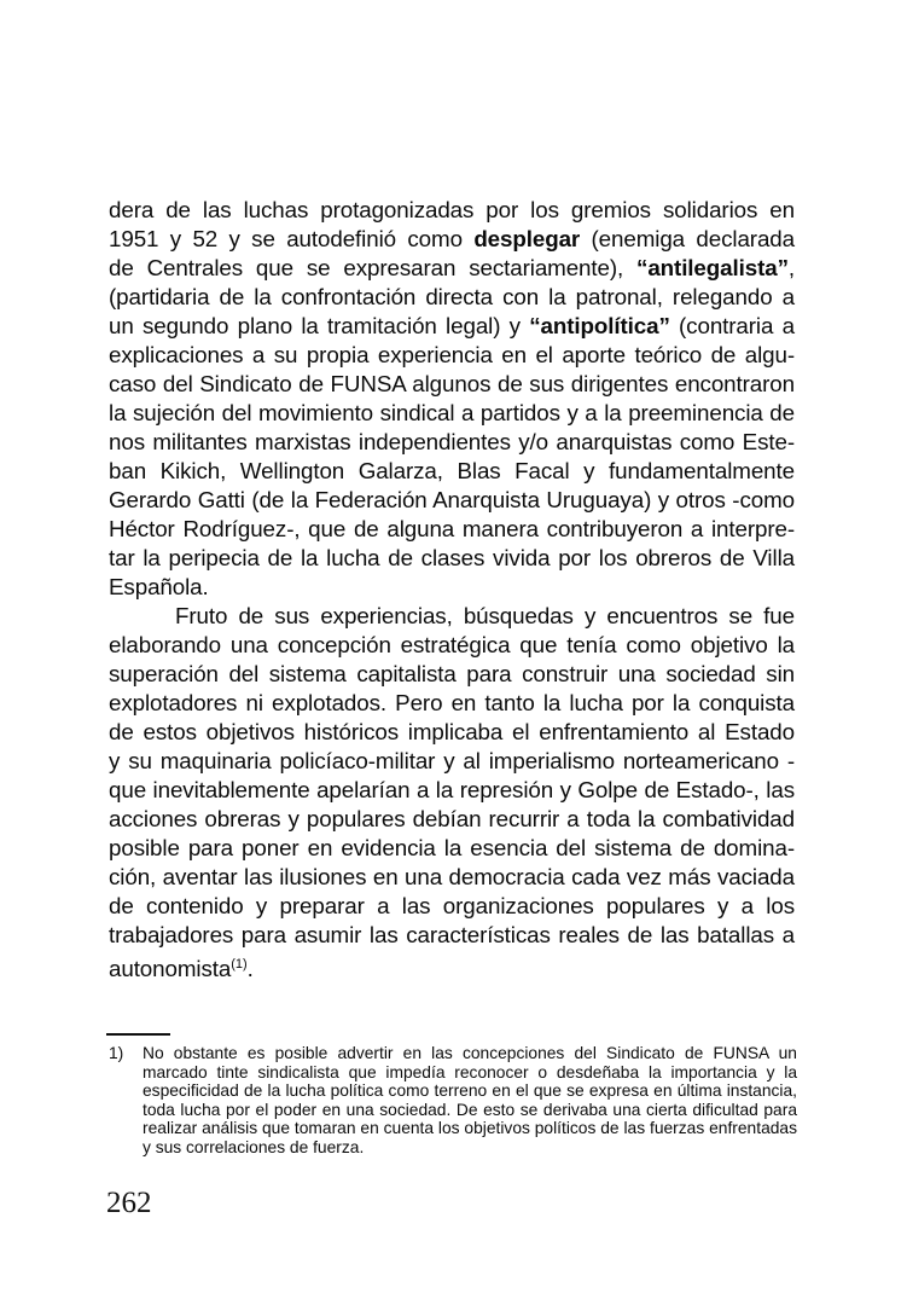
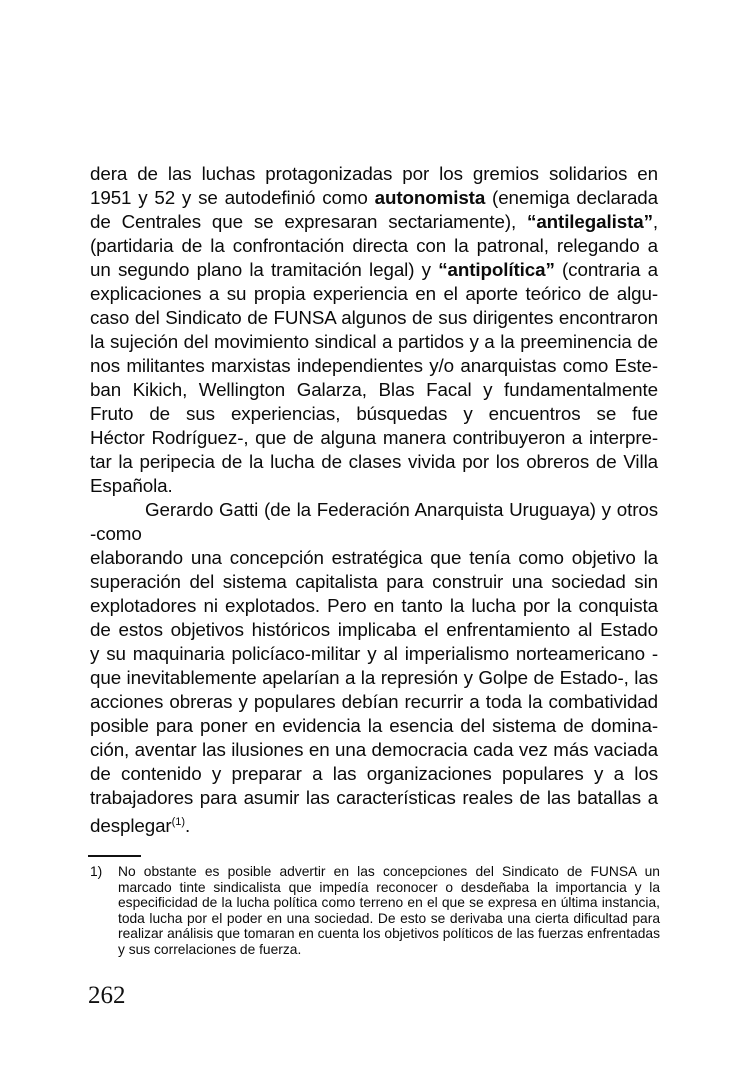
  dera de las luchas protagonizadas por los gremios solidarios en
- 1951 y 52 y se autodefinió como desplegar (enemiga declarada
+ 1951 y 52 y se autodefinió como autonomista (enemiga declarada
  de Centrales que se expresaran sectariamente), “antilegalista”,
  (partidaria de la confrontación directa con la patronal, relegando a
  un segundo plano la tramitación legal) y “antipolítica” (contraria a
  explicaciones a su propia experiencia en el aporte teórico de algu-
  caso del Sindicato de FUNSA algunos de sus dirigentes encontraron
  la sujeción del movimiento sindical a partidos y a la preeminencia de
  nos militantes marxistas independientes y/o anarquistas como Este-
  ban Kikich, Wellington Galarza, Blas Facal y fundamentalmente
- Gerardo Gatti (de la Federación Anarquista Uruguaya) y otros -como
+ Fruto de sus experiencias, búsquedas y encuentros se fue
  Héctor Rodríguez-, que de alguna manera contribuyeron a interpre-
  tar la peripecia de la lucha de clases vivida por los obreros de Villa
  Española.
- Fruto de sus experiencias, búsquedas y encuentros se fue
+ Gerardo Gatti (de la Federación Anarquista Uruguaya) y otros -como
  elaborando una concepción estratégica que tenía como objetivo la
  superación del sistema capitalista para construir una sociedad sin
  explotadores ni explotados. Pero en tanto la lucha por la conquista
  de estos objetivos históricos implicaba el enfrentamiento al Estado
  y su maquinaria policíaco-militar y al imperialismo norteamericano -
  que inevitablemente apelarían a la represión y Golpe de Estado-, las
  acciones obreras y populares debían recurrir a toda la combatividad
  posible para poner en evidencia la esencia del sistema de domina-
  ción, aventar las ilusiones en una democracia cada vez más vaciada
  de contenido y preparar a las organizaciones populares y a los
  trabajadores para asumir las características reales de las batallas a
- autonomista(1).
+ desplegar(1).
  1)
  No obstante es posible advertir en las concepciones del Sindicato de FUNSA un
  marcado tinte sindicalista que impedía reconocer o desdeñaba la importancia y la
  especificidad de la lucha política como terreno en el que se expresa en última instancia,
  toda lucha por el poder en una sociedad. De esto se derivaba una cierta dificultad para
  realizar análisis que tomaran en cuenta los objetivos políticos de las fuerzas enfrentadas
  y sus correlaciones de fuerza.
  262
